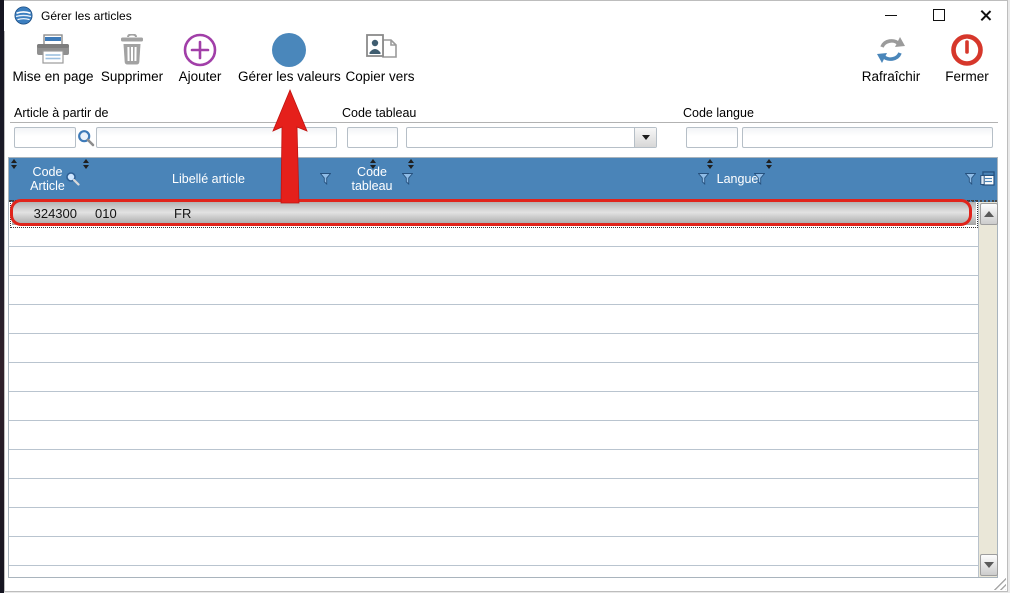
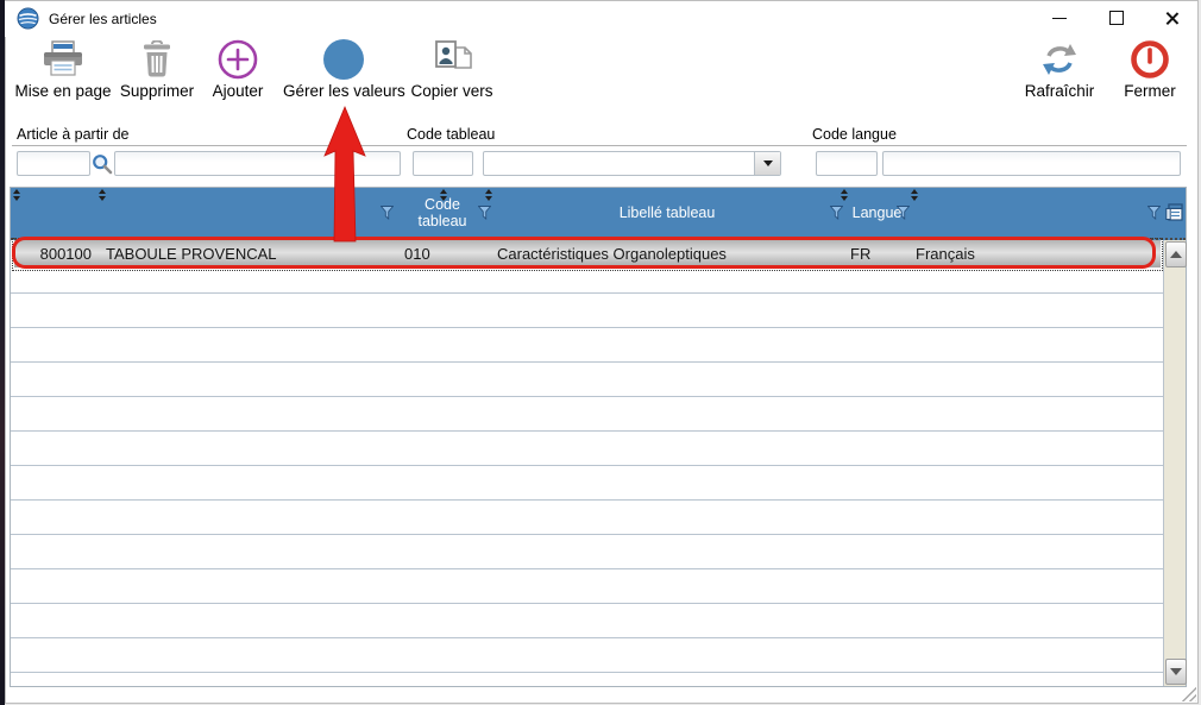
  Gérer les articles
  Mise en page
  Supprimer
  Ajouter
  Gérer les valeurs
  Copier vers
  Rafraîchir
  Fermer
  Article à partir de
  Code tableau
  Code langue
- Code Article
- Libellé article
  Code tableau
+ Libellé tableau
  Langue
- 324300
+ 800100
+ TABOULE PROVENCAL
  010
+ Caractéristiques Organoleptiques
  FR
+ Français
